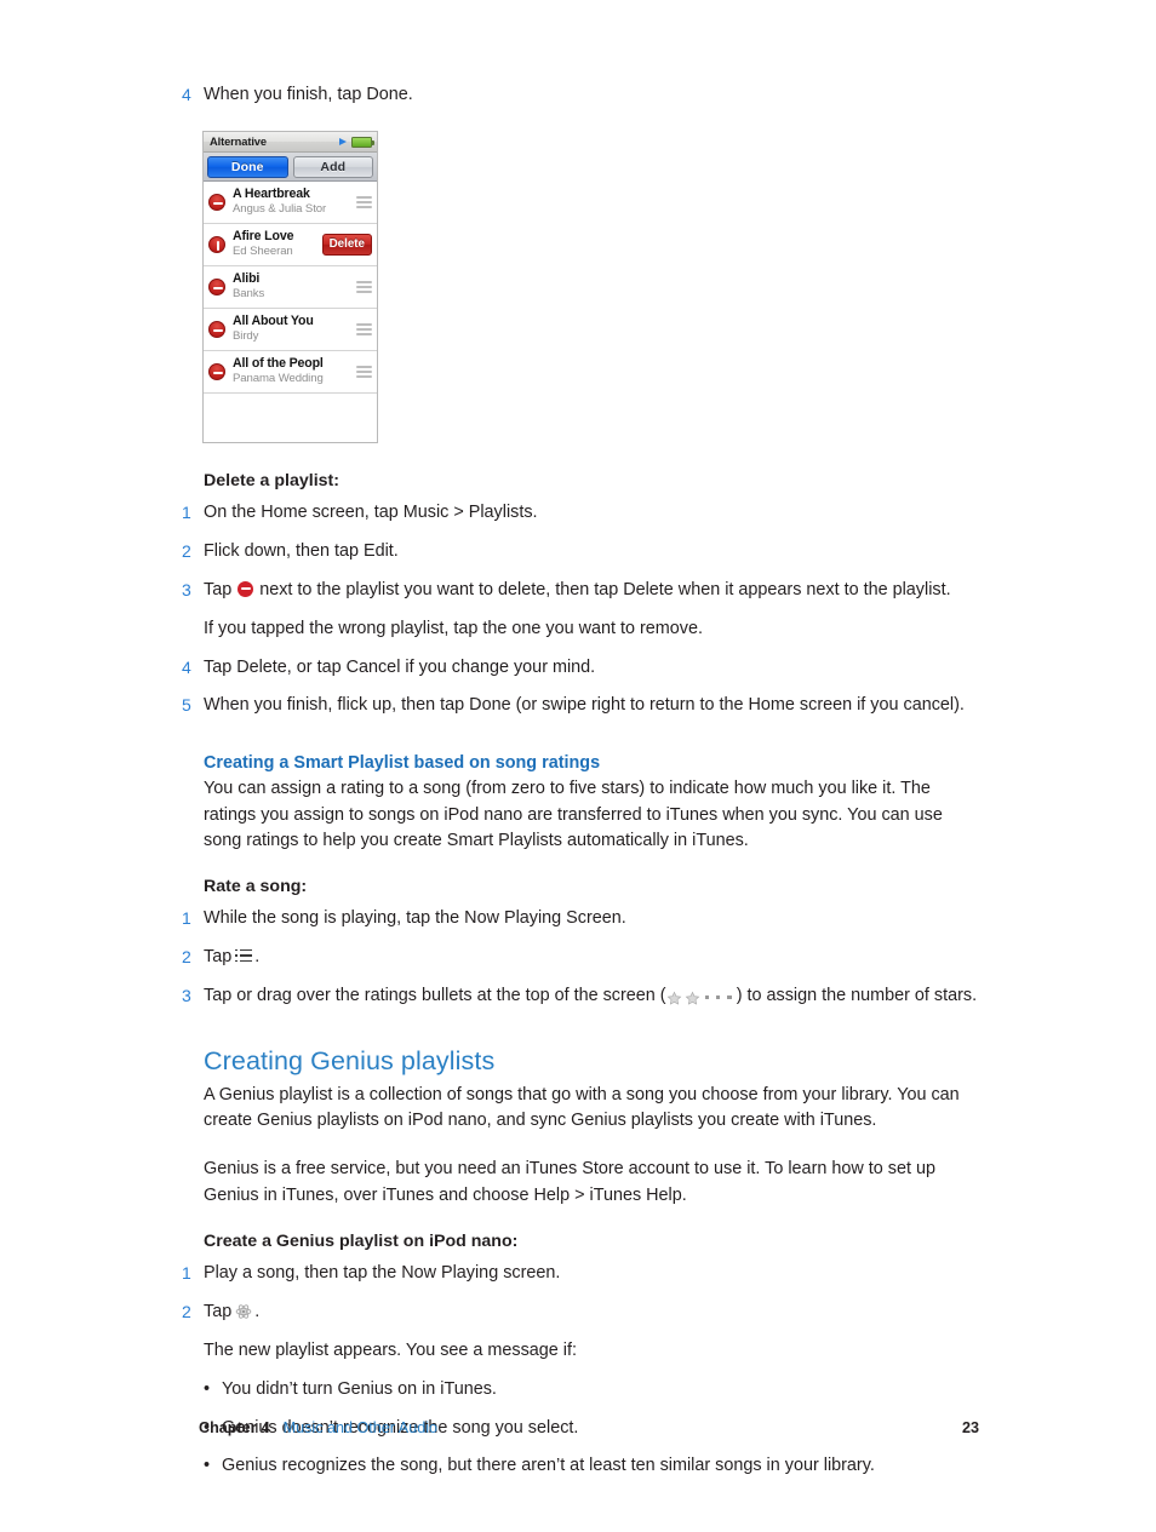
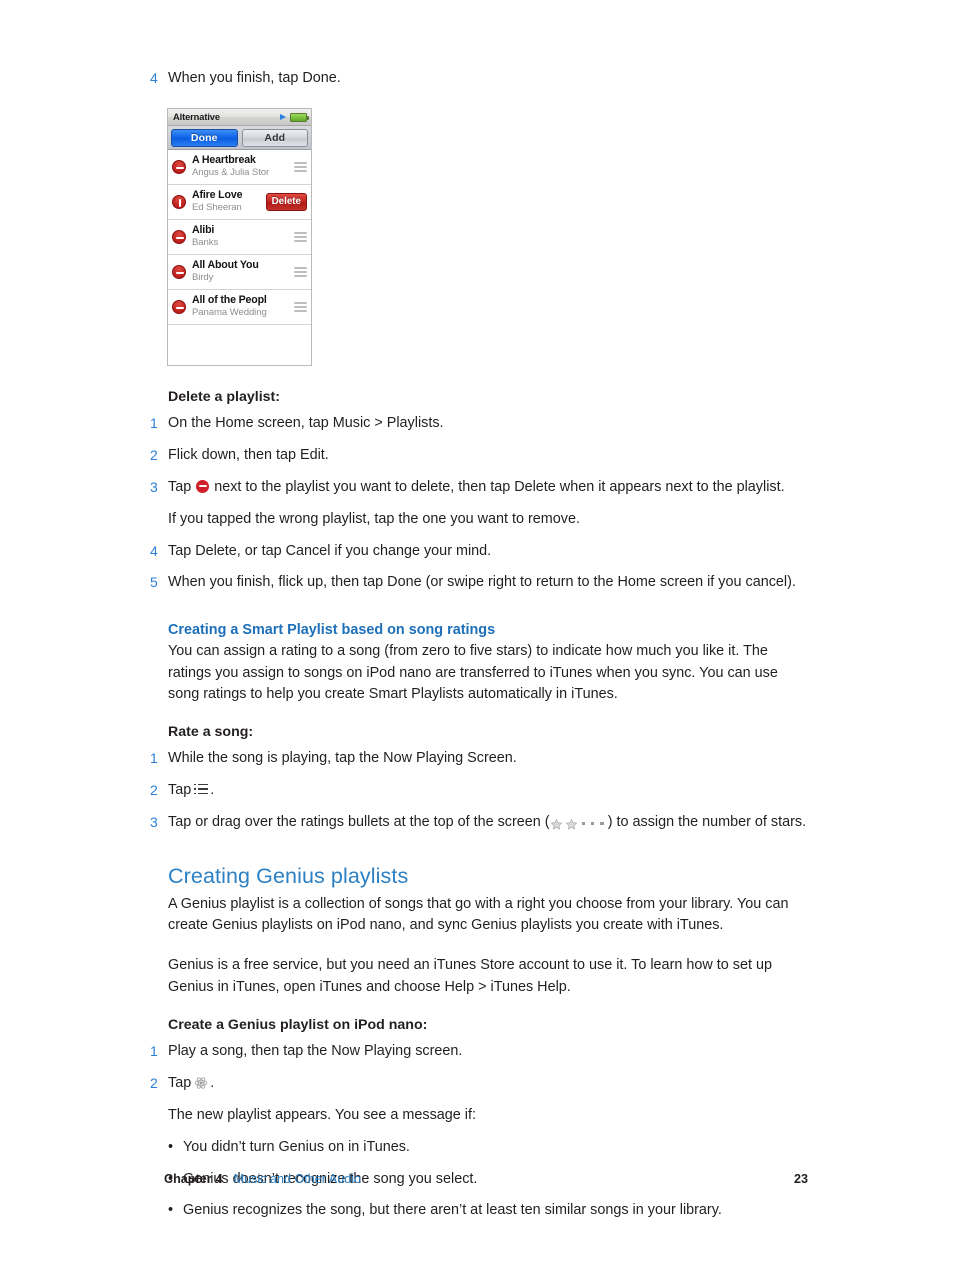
  4
  When you finish, tap Done.
  Alternative
  Done
  Add
  A Heartbreak
  Angus & Julia Stor
  Afire Love
  Ed Sheeran
  Delete
  Alibi
  Banks
  All About You
  Birdy
  All of the Peopl
  Panama Wedding
  Delete a playlist:
  1
  On the Home screen, tap Music > Playlists.
  2
  Flick down, then tap Edit.
  3
  Tap next to the playlist you want to delete, then tap Delete when it appears next to the playlist.
  If you tapped the wrong playlist, tap the one you want to remove.
  4
  Tap Delete, or tap Cancel if you change your mind.
  5
  When you finish, flick up, then tap Done (or swipe right to return to the Home screen if you cancel).
  Creating a Smart Playlist based on song ratings
  You can assign a rating to a song (from zero to five stars) to indicate how much you like it. The ratings you assign to songs on iPod nano are transferred to iTunes when you sync. You can use song ratings to help you create Smart Playlists automatically in iTunes.
  Rate a song:
  1
  While the song is playing, tap the Now Playing Screen.
  2
  Tap .
  3
  Tap or drag over the ratings bullets at the top of the screen ( ) to assign the number of stars.
  Creating Genius playlists
- A Genius playlist is a collection of songs that go with a song you choose from your library. You can create Genius playlists on iPod nano, and sync Genius playlists you create with iTunes.
+ A Genius playlist is a collection of songs that go with a right you choose from your library. You can create Genius playlists on iPod nano, and sync Genius playlists you create with iTunes.
- Genius is a free service, but you need an iTunes Store account to use it. To learn how to set up Genius in iTunes, over iTunes and choose Help > iTunes Help.
+ Genius is a free service, but you need an iTunes Store account to use it. To learn how to set up Genius in iTunes, open iTunes and choose Help > iTunes Help.
  Create a Genius playlist on iPod nano:
  1
  Play a song, then tap the Now Playing screen.
  2
  Tap .
  The new playlist appears. You see a message if:
  •
  You didn’t turn Genius on in iTunes.
  •
  Genius doesn’t recognize the song you select.
  •
  Genius recognizes the song, but there aren’t at least ten similar songs in your library.
  Chapter
  4
  Music and Other Audio
  23
